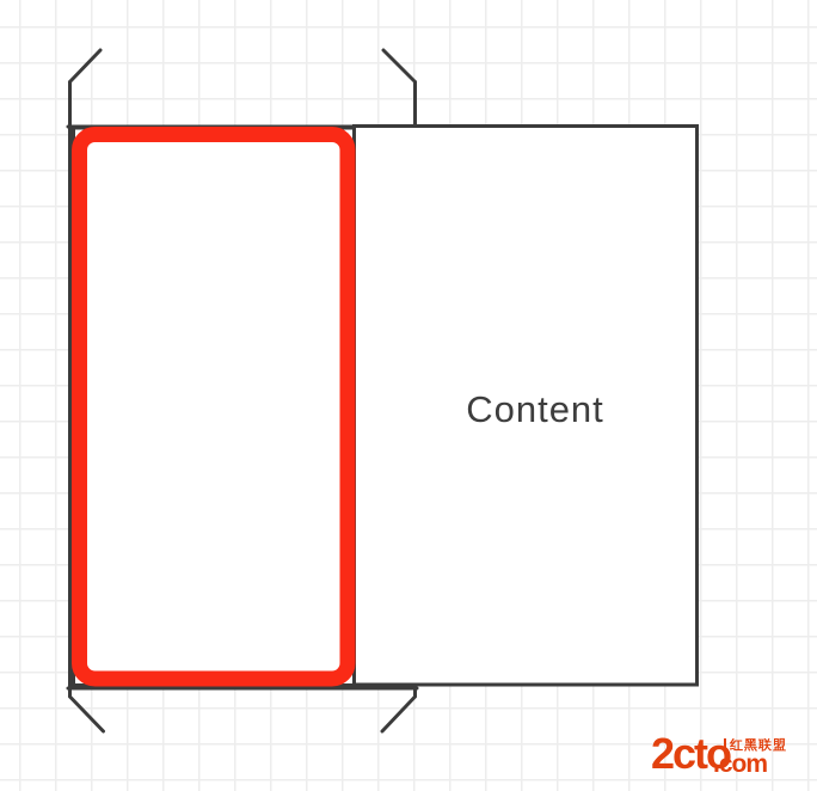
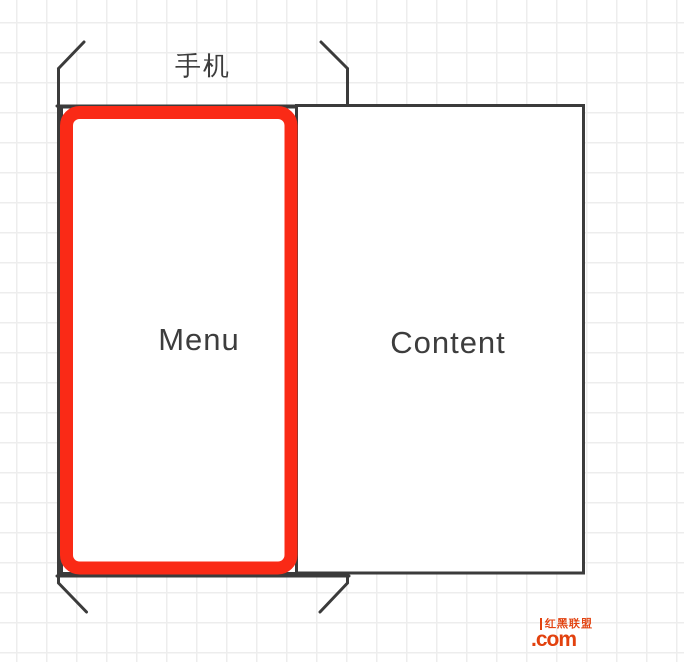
+ 手机
+ Menu
  Content
- 2cto
  红黑联盟
  .com
